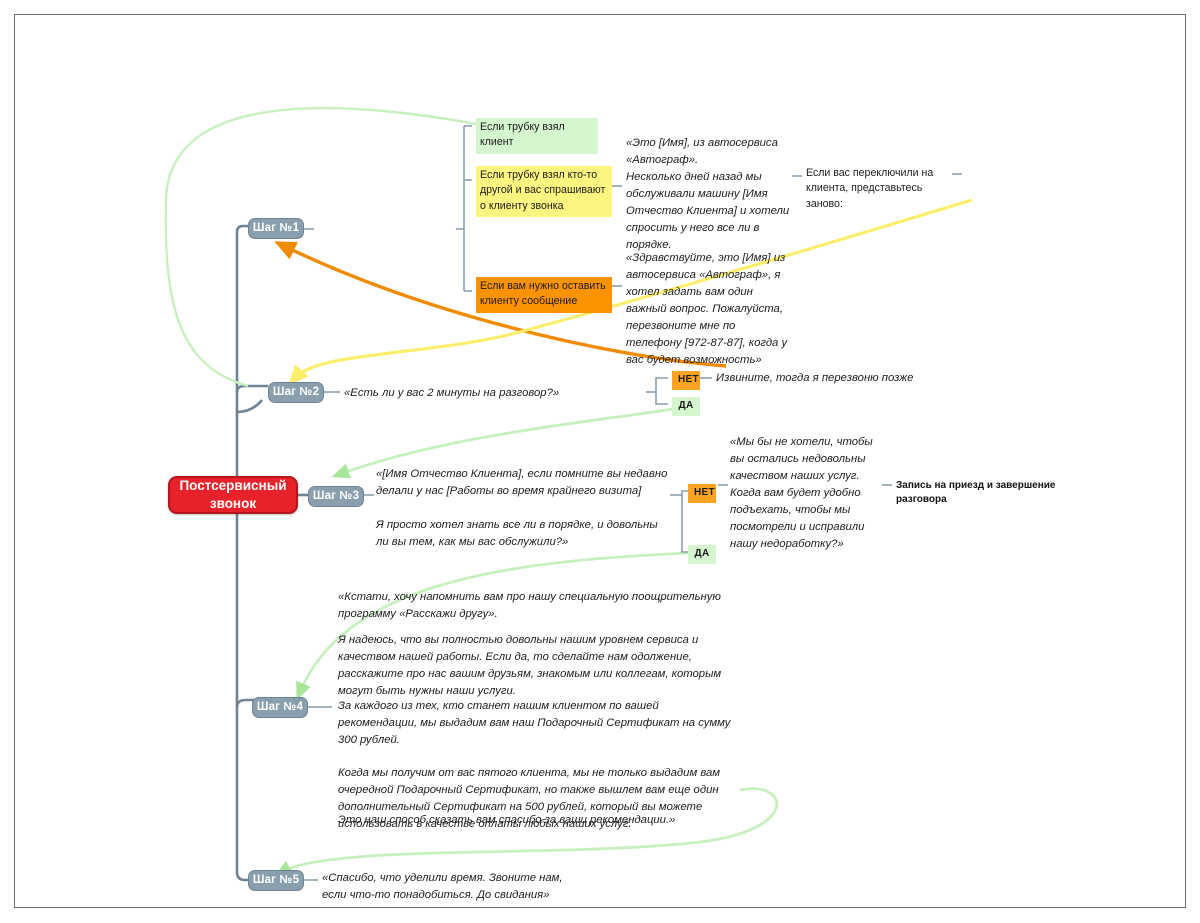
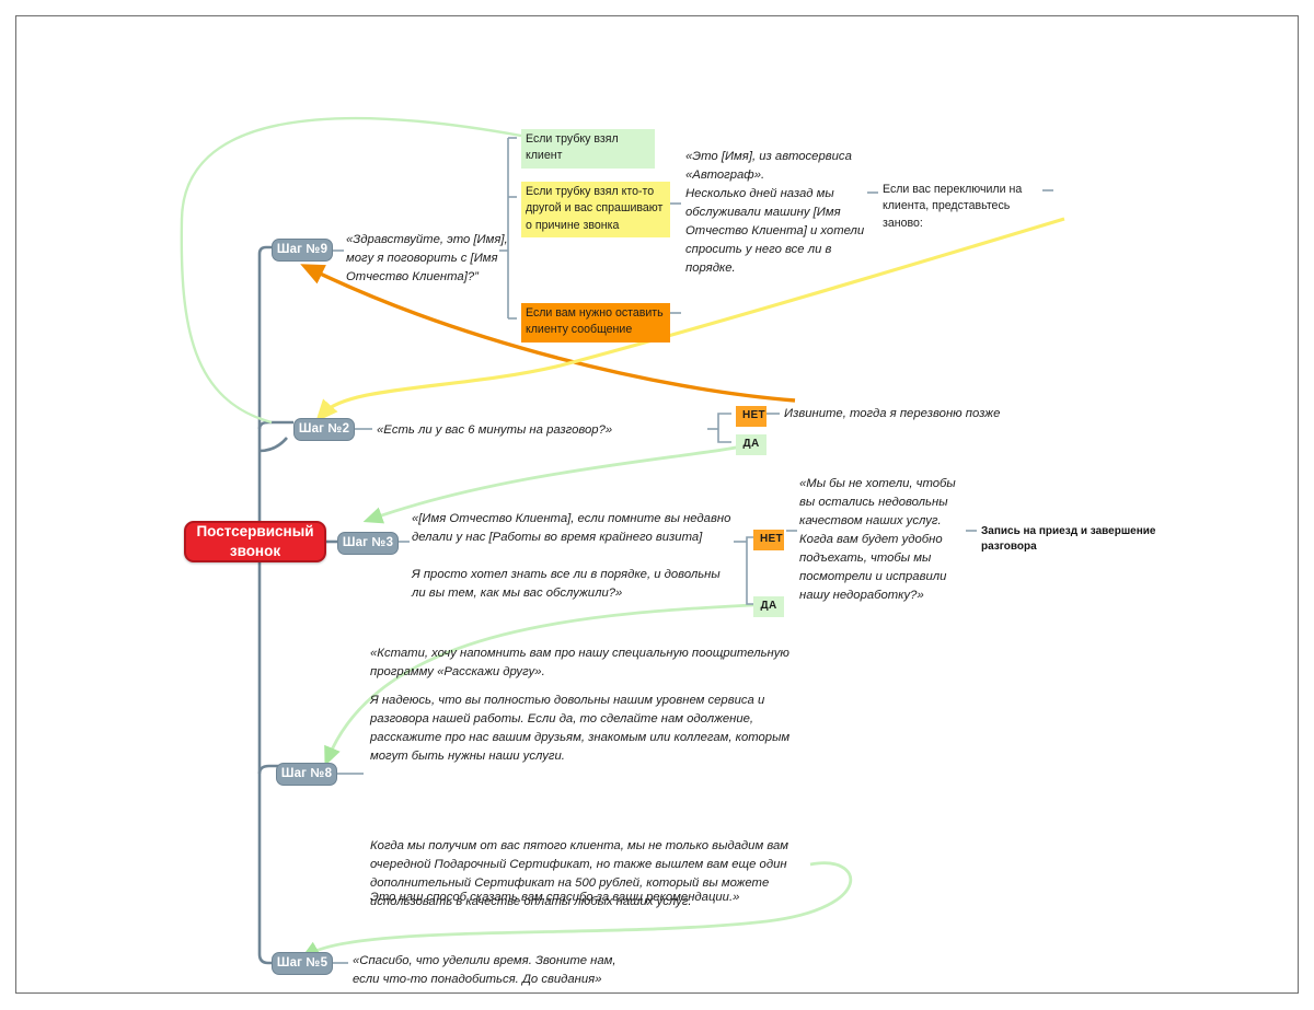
  Постсервисный
  звонок
- Шаг №1
+ Шаг №9
+ «Здравствуйте, это [Имя], могу я поговорить с [Имя Отчество Клиента]?”
  Если трубку взял клиент
- Если трубку взял кто-то другой и вас спрашивают о клиенту звонка
+ Если трубку взял кто-то другой и вас спрашивают о причине звонка
  «Это [Имя], из автосервиса «Автограф».
  Несколько дней назад мы обслуживали машину [Имя Отчество Клиента] и хотели спросить у него все ли в порядке.
  Если вас переключили на клиента, представьтесь заново:
  Если вам нужно оставить клиенту сообщение
- «Здравствуйте, это [Имя] из автосервиса «Автограф», я хотел задать вам один важный вопрос. Пожалуйста, перезвоните мне по телефону [972-87-87], когда у вас будет возможность»
  Шаг №2
- «Есть ли у вас 2 минуты на разговор?»
+ «Есть ли у вас 6 минуты на разговор?»
  НЕТ
  ДА
  Извините, тогда я перезвоню позже
  Шаг №3
  «[Имя Отчество Клиента], если помните вы недавно делали у нас [Работы во время крайнего визита]
  Я просто хотел знать все ли в порядке, и довольны ли вы тем, как мы вас обслужили?»
  НЕТ
  ДА
  «Мы бы не хотели, чтобы вы остались недовольны качеством наших услуг. Когда вам будет удобно подъехать, чтобы мы посмотрели и исправили нашу недоработку?»
  Запись на приезд и завершение разговора
- Шаг №4
+ Шаг №8
  «Кстати, хочу напомнить вам про нашу специальную поощрительную программу «Расскажи другу».
- Я надеюсь, что вы полностью довольны нашим уровнем сервиса и качеством нашей работы. Если да, то сделайте нам одолжение, расскажите про нас вашим друзьям, знакомым или коллегам, которым могут быть нужны наши услуги.
+ Я надеюсь, что вы полностью довольны нашим уровнем сервиса и разговора нашей работы. Если да, то сделайте нам одолжение, расскажите про нас вашим друзьям, знакомым или коллегам, которым могут быть нужны наши услуги.
- За каждого из тех, кто станет нашим клиентом по вашей рекомендации, мы выдадим вам наш Подарочный Сертификат на сумму 300 рублей.
  Когда мы получим от вас пятого клиента, мы не только выдадим вам очередной Подарочный Сертификат, но также вышлем вам еще один дополнительный Сертификат на 500 рублей, который вы можете использовать в качестве оплаты любых наших услуг.
  Это наш способ сказать вам спасибо за ваши рекомендации.»
  Шаг №5
  «Спасибо, что уделили время. Звоните нам,
  если что-то понадобиться. До свидания»
